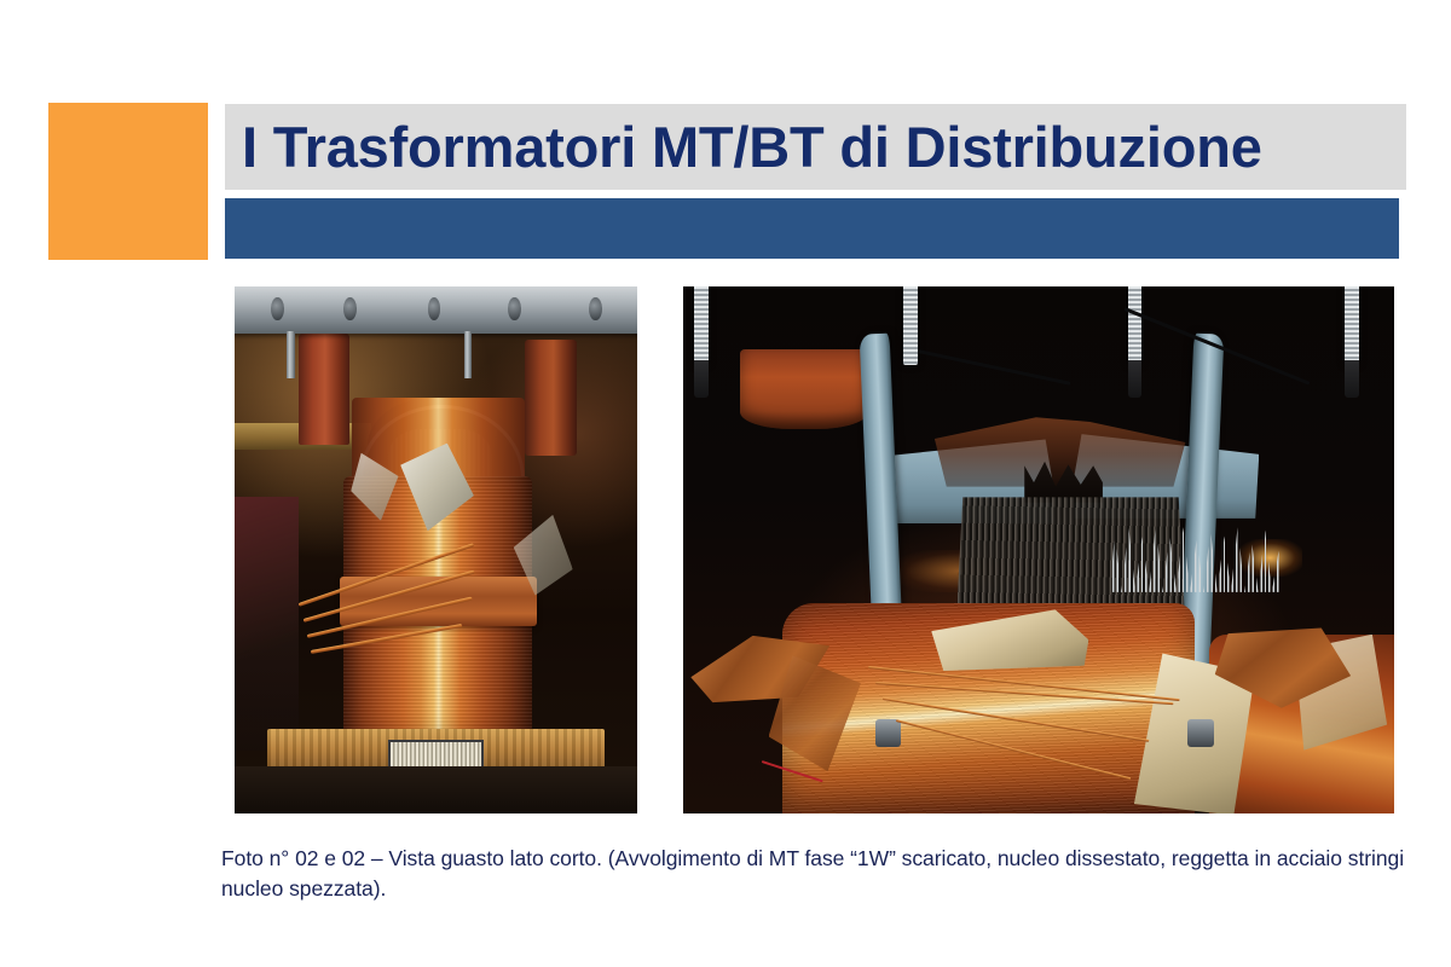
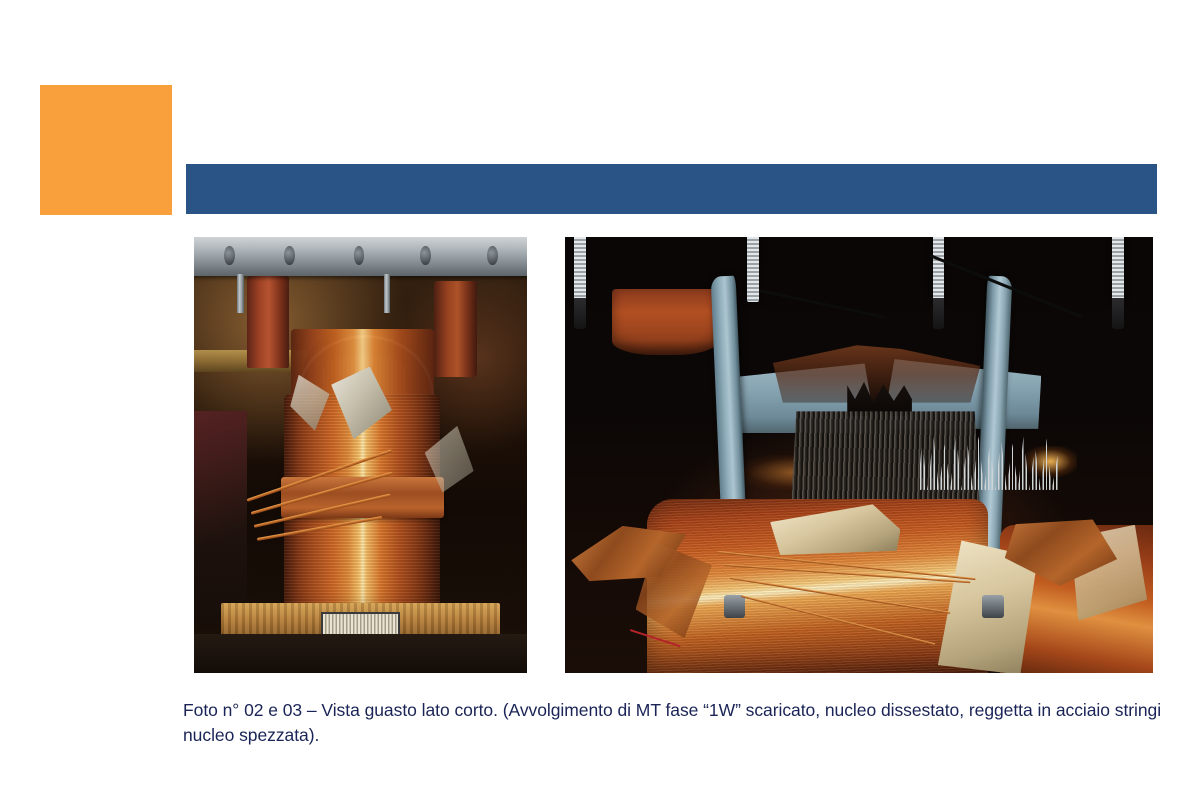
- I Trasformatori MT/BT di Distribuzione
- Foto n° 02 e 02 – Vista guasto lato corto. (Avvolgimento di MT fase “1W” scaricato, nucleo dissestato, reggetta in acciaio stringi nucleo spezzata).
+ Foto n° 02 e 03 – Vista guasto lato corto. (Avvolgimento di MT fase “1W” scaricato, nucleo dissestato, reggetta in acciaio stringi nucleo spezzata).
